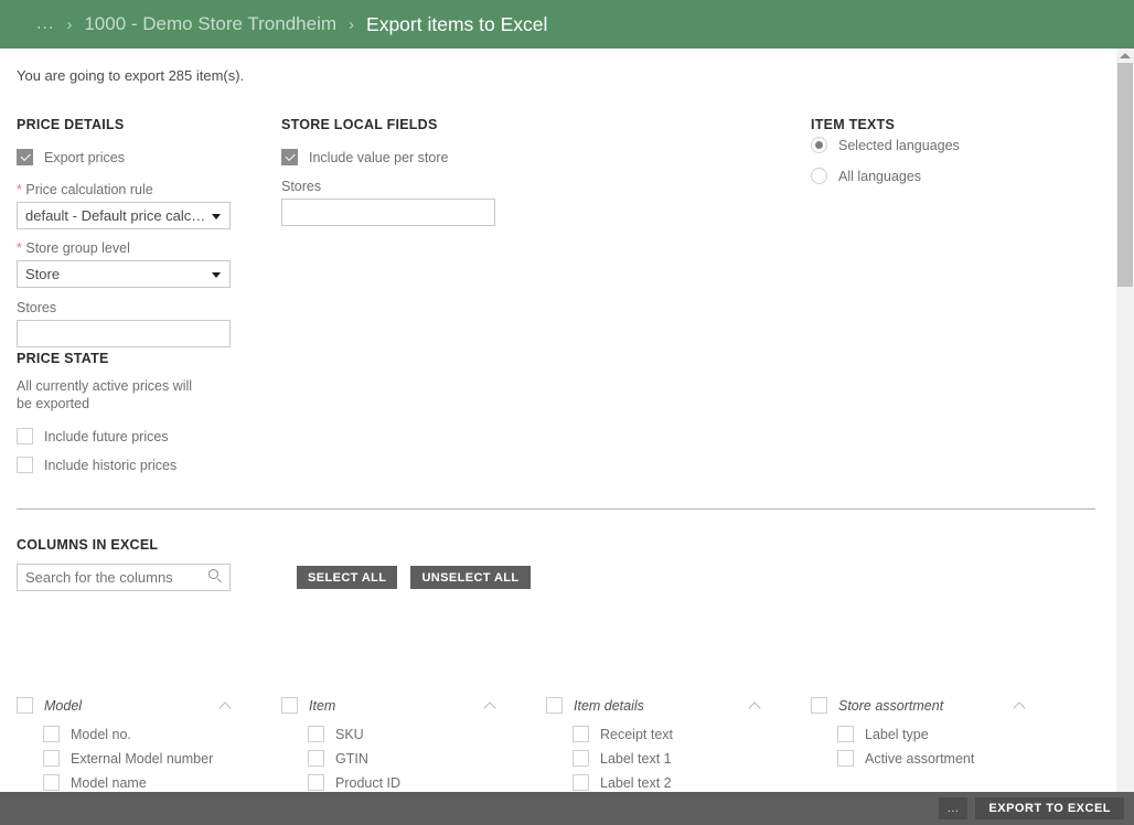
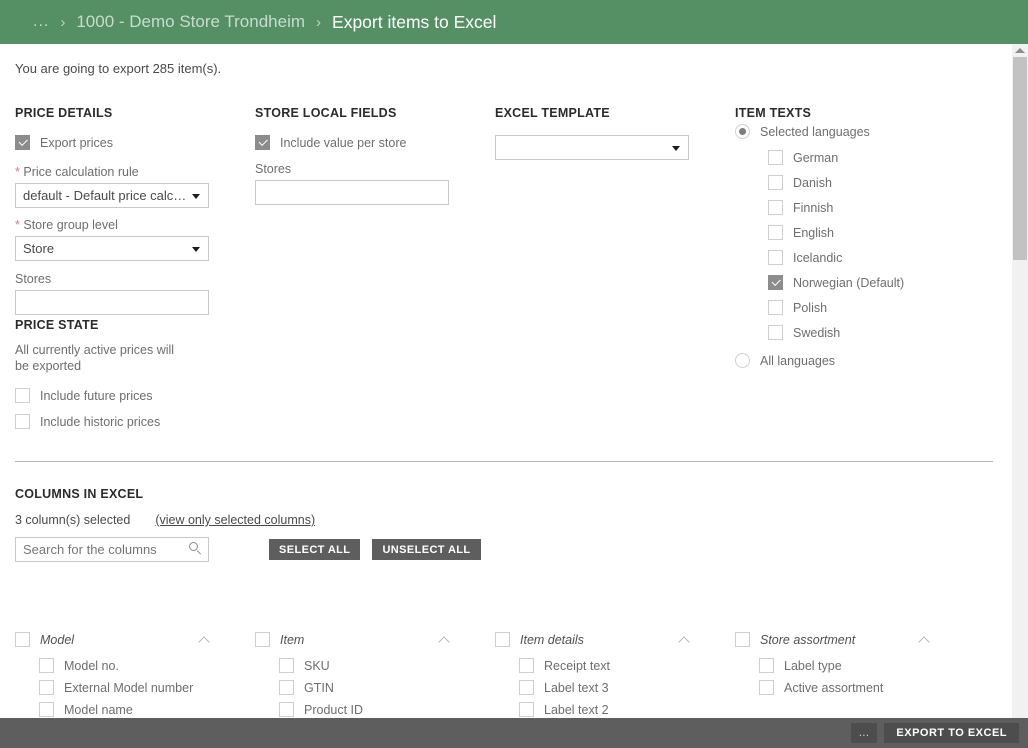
  ...
  ›
  1000 - Demo Store Trondheim
  ›
  Export items to Excel
  You are going to export 285 item(s).
  PRICE DETAILS
  Export prices
  * Price calculation rule
  default - Default price calc…
  * Store group level
  Store
  Stores
  PRICE STATE
  All currently active prices will be exported
  Include future prices
  Include historic prices
  STORE LOCAL FIELDS
  Include value per store
  Stores
+ EXCEL TEMPLATE
  ITEM TEXTS
  Selected languages
+ German
+ Danish
+ Finnish
+ English
+ Icelandic
+ Norwegian (Default)
+ Polish
+ Swedish
  All languages
  COLUMNS IN EXCEL
+ 3 column(s) selected
+ (view only selected columns)
  Search for the columns
  SELECT ALL
  UNSELECT ALL
  Model
  Model no.
  External Model number
  Model name
  Item
  SKU
  GTIN
  Product ID
  Item details
  Receipt text
- Label text 1
+ Label text 3
  Label text 2
  Store assortment
  Label type
  Active assortment
  …
  EXPORT TO EXCEL
